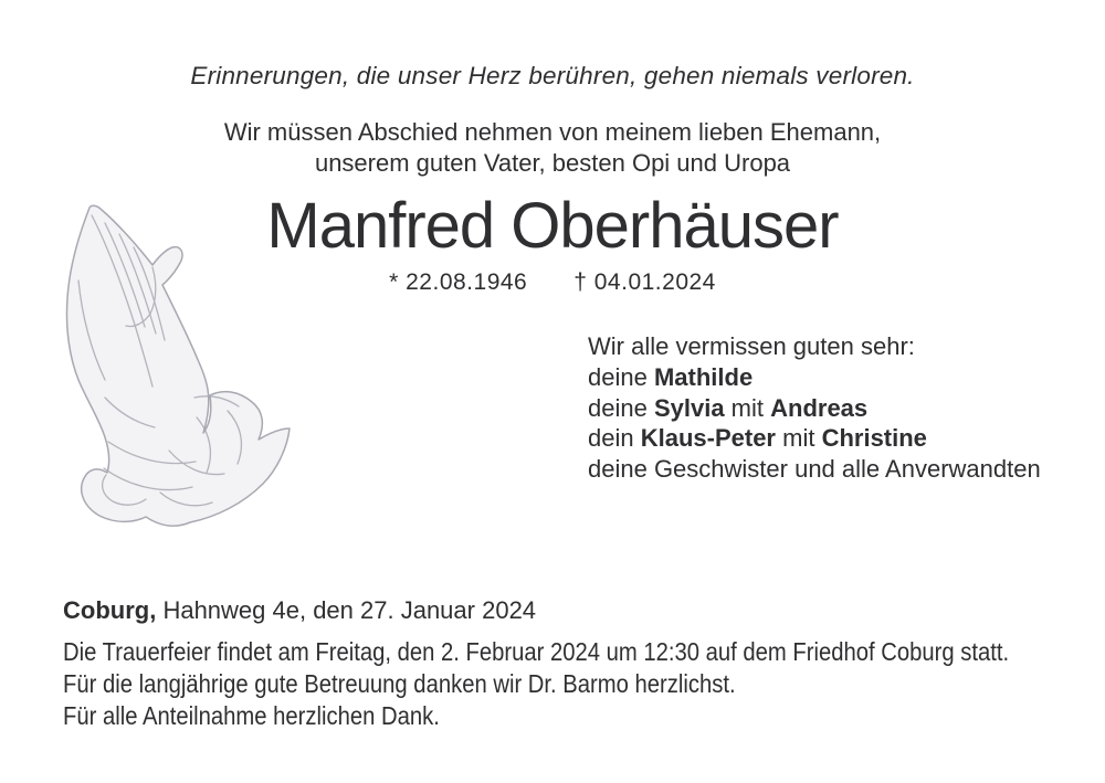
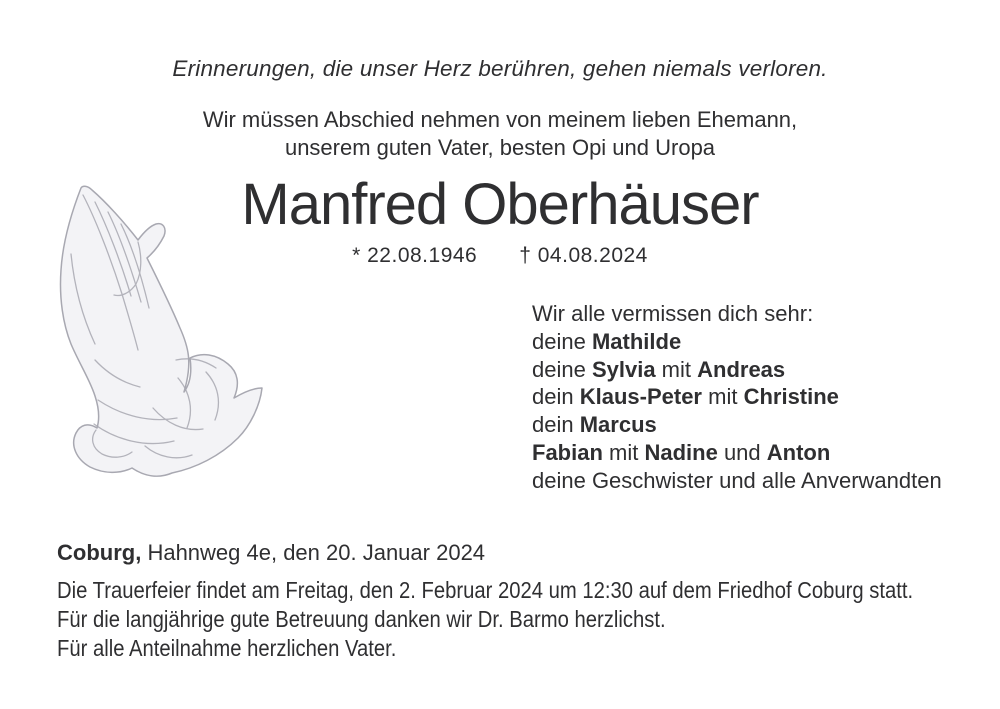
  Erinnerungen, die unser Herz berühren, gehen niemals verloren.
  Wir müssen Abschied nehmen von meinem lieben Ehemann,
  unserem guten Vater, besten Opi und Uropa
  Manfred Oberhäuser
- * 22.08.1946 † 04.01.2024
+ * 22.08.1946 † 04.08.2024
- Wir alle vermissen guten sehr:
+ Wir alle vermissen dich sehr:
  deine Mathilde
  deine Sylvia mit Andreas
  dein Klaus-Peter mit Christine
+ dein Marcus
+ Fabian mit Nadine und Anton
  deine Geschwister und alle Anverwandten
- Coburg, Hahnweg 4e, den 27. Januar 2024
+ Coburg, Hahnweg 4e, den 20. Januar 2024
  Die Trauerfeier findet am Freitag, den 2. Februar 2024 um 12:30 auf dem Friedhof Coburg statt.
  Für die langjährige gute Betreuung danken wir Dr. Barmo herzlichst.
- Für alle Anteilnahme herzlichen Dank.
+ Für alle Anteilnahme herzlichen Vater.
